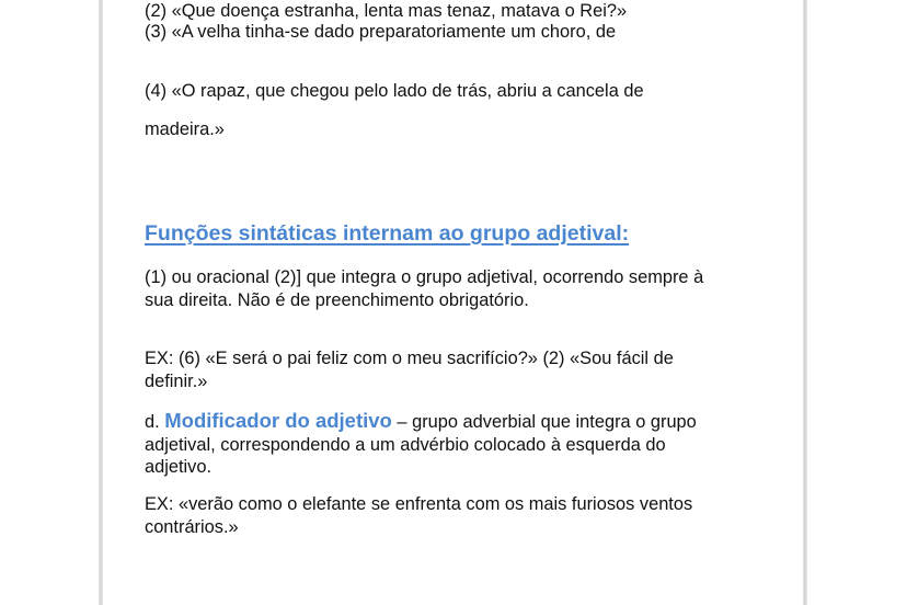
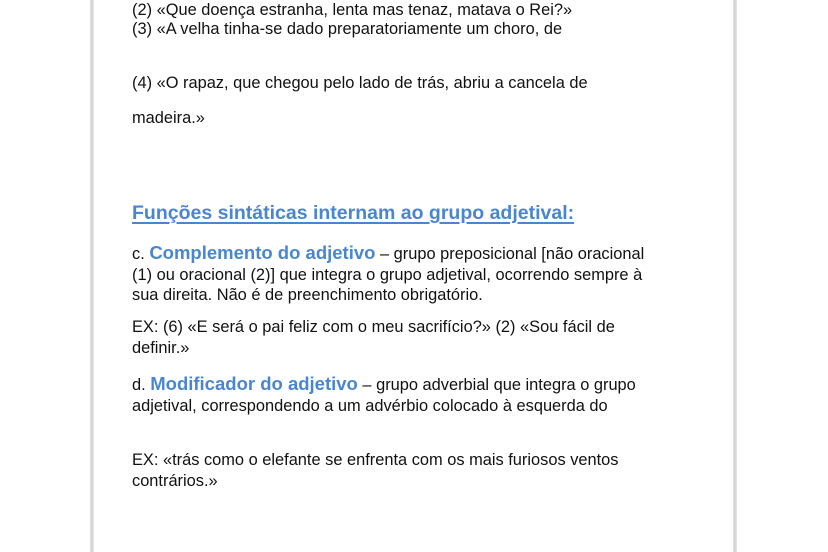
  (2) «Que doença estranha, lenta mas tenaz, matava o Rei?»
  (3) «A velha tinha-se dado preparatoriamente um choro, de
  (4) «O rapaz, que chegou pelo lado de trás, abriu a cancela de
  madeira.»
  Funções sintáticas internam ao grupo adjetival:
+ c. Complemento do adjetivo – grupo preposicional [não oracional
  (1) ou oracional (2)] que integra o grupo adjetival, ocorrendo sempre à
  sua direita. Não é de preenchimento obrigatório.
  EX: (6) «E será o pai feliz com o meu sacrifício?» (2) «Sou fácil de
  definir.»
  d. Modificador do adjetivo – grupo adverbial que integra o grupo
  adjetival, correspondendo a um advérbio colocado à esquerda do
- adjetivo.
- EX: «verão como o elefante se enfrenta com os mais furiosos ventos
+ EX: «trás como o elefante se enfrenta com os mais furiosos ventos
  contrários.»
